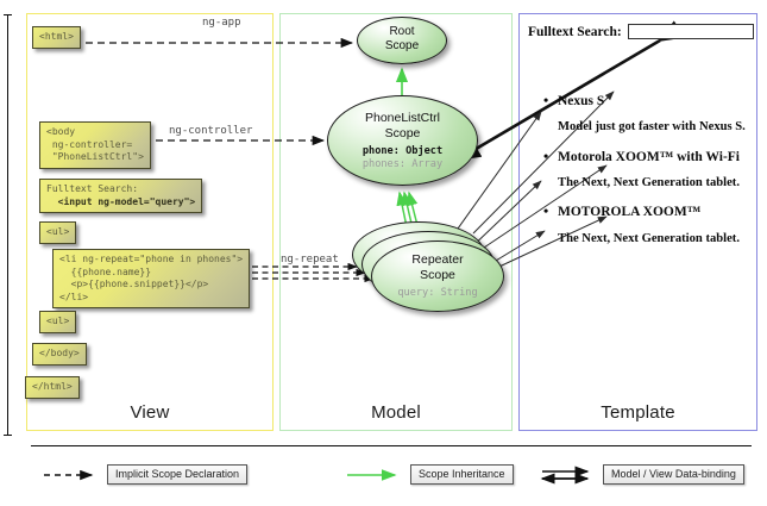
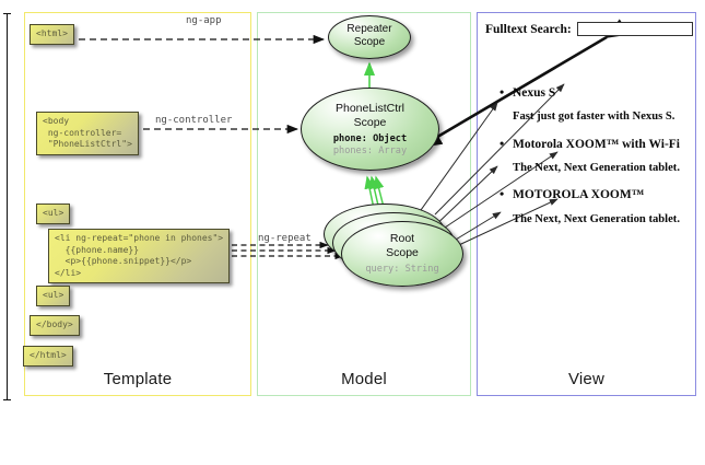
- View
+ Template
  Model
- Template
+ View
  <html>
  <body
  ng-controller=
  "PhoneListCtrl">
- Fulltext Search: <input ng-model="query">
  <ul>
  <li ng-repeat="phone in phones">
  {{phone.name}}
  <p>{{phone.snippet}}</p>
  </li>
  <ul>
  </body>
  </html>
  ng-app
  ng-controller
  ng-repeat
- Root
+ Repeater
  Scope
  PhoneListCtrl
  Scope
  phone: Object
  phones: Array
- Repeater
+ Root
  Scope
  query: String
  Fulltext Search:
  Nexus S
- Model just got faster with Nexus S.
+ Fast just got faster with Nexus S.
  Motorola XOOM™ with Wi-Fi
  The Next, Next Generation tablet.
  MOTOROLA XOOM™
  The Next, Next Generation tablet.
- Implicit Scope Declaration
- Scope Inheritance
- Model / View Data-binding
